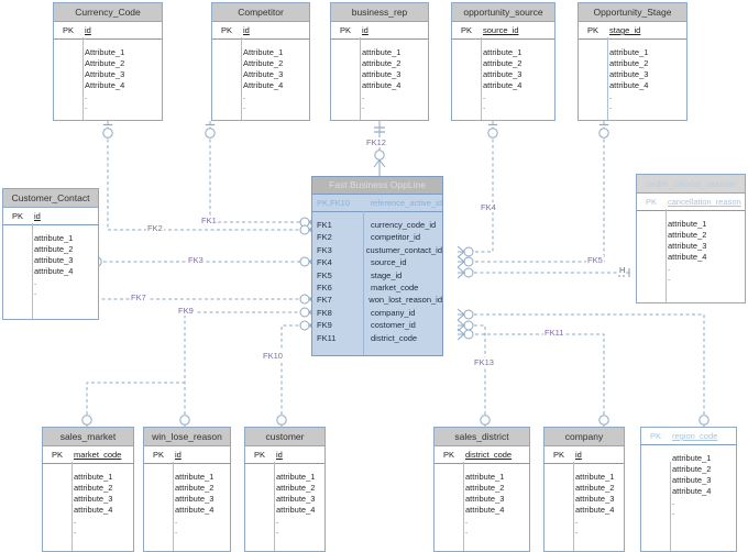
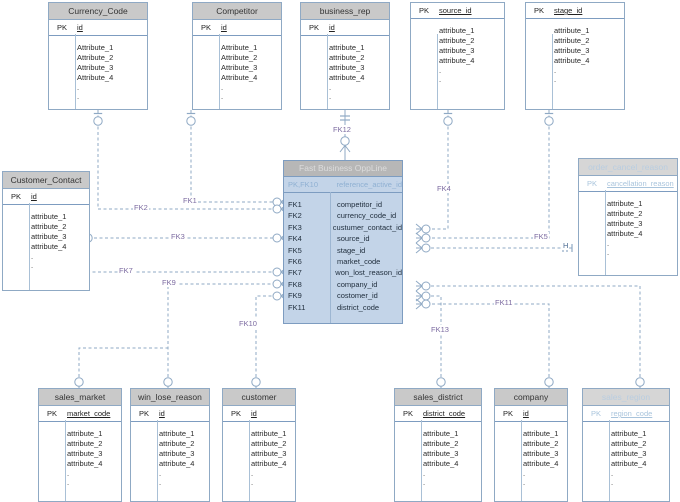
  FK1
  FK2
  FK3
  FK4
  FK5
  FK7
  FK9
  FK10
  FK11
  FK12
  FK13
  H
  Fast Business OppLine
  PK,FK10
  reference_active_id
  FK1
- currency_code_id
+ competitor_id
  FK2
- competitor_id
+ currency_code_id
  FK3
  custumer_contact_id
  FK4
  source_id
  FK5
  stage_id
  FK6
  market_code
  FK7
  won_lost_reason_id
  FK8
  company_id
  FK9
  costomer_id
  FK11
  district_code
  Currency_Code
  PK
  id
  Attribute_1
  Attribute_2
  Attribute_3
  Attribute_4
  .
  .
  Competitor
  PK
  id
  Attribute_1
  Attribute_2
  Attribute_3
  Attribute_4
  .
  .
  business_rep
  PK
  id
  attribute_1
  attribute_2
  attribute_3
  attribute_4
  .
  .
- opportunity_source
  PK
  source_id
  attribute_1
  attribute_2
  attribute_3
  attribute_4
  .
  .
- Opportunity_Stage
  PK
  stage_id
  attribute_1
  attribute_2
  attribute_3
  attribute_4
  .
  .
  Customer_Contact
  PK
  id
  attribute_1
  attribute_2
  attribute_3
  attribute_4
  .
  .
  order_cancel_reason
  PK
  cancellation_reason
  attribute_1
  attribute_2
  attribute_3
  attribute_4
  .
  .
  sales_market
  PK
  market_code
  attribute_1
  attribute_2
  attribute_3
  attribute_4
  .
  .
  win_lose_reason
  PK
  id
  attribute_1
  attribute_2
  attribute_3
  attribute_4
  .
  .
  customer
  PK
  id
  attribute_1
  attribute_2
  attribute_3
  attribute_4
  .
  .
  sales_district
  PK
  district_code
  attribute_1
  attribute_2
  attribute_3
  attribute_4
  .
  .
  company
  PK
  id
  attribute_1
  attribute_2
  attribute_3
  attribute_4
  .
  .
+ sales_region
  PK
  region_code
  attribute_1
  attribute_2
  attribute_3
  attribute_4
  .
  .
